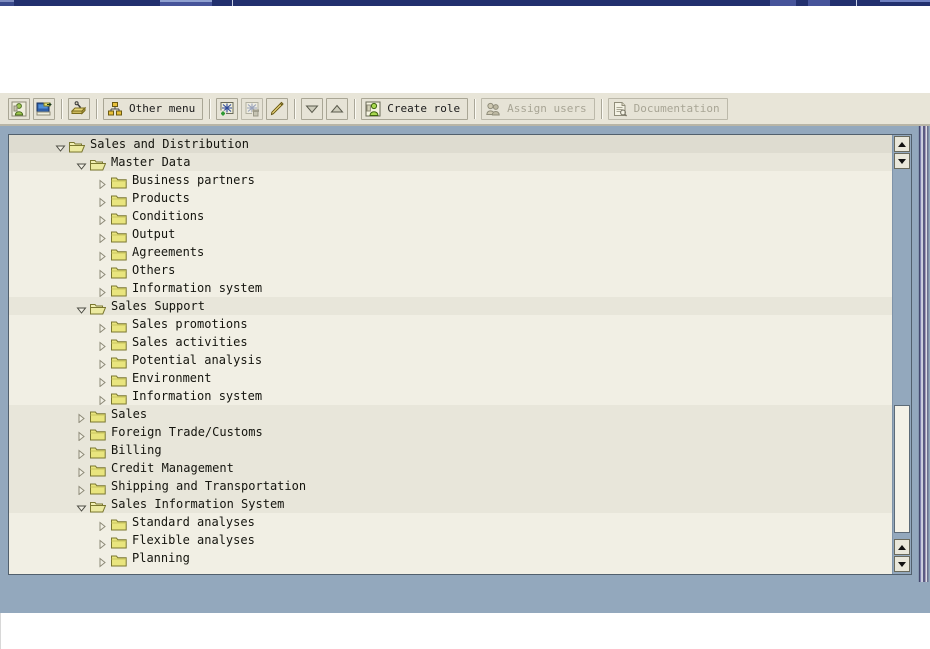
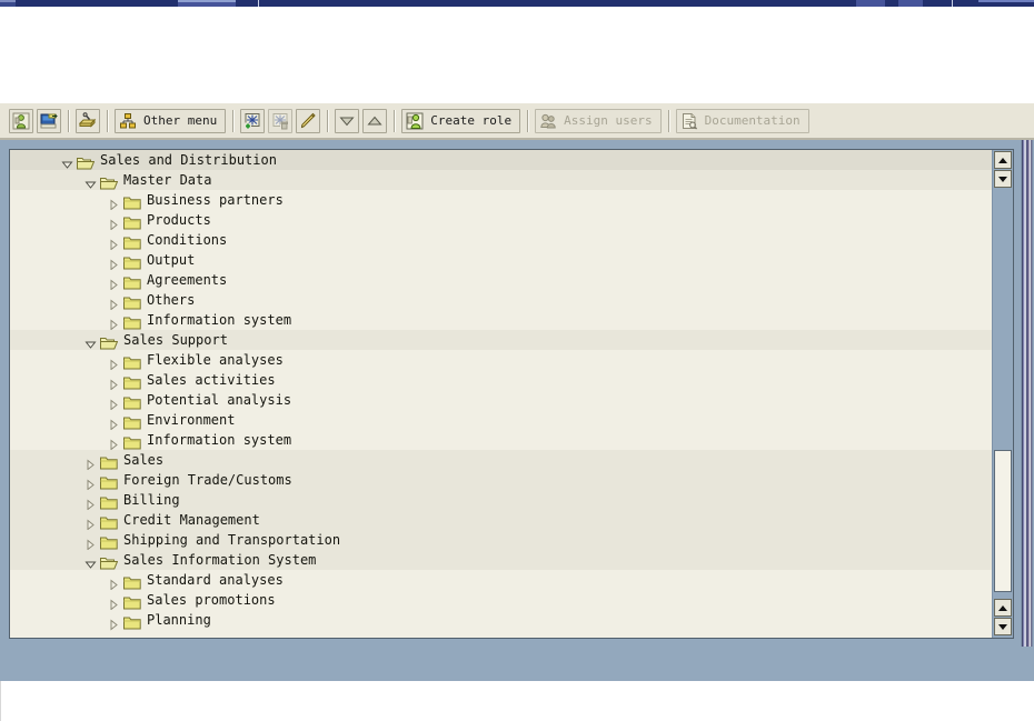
  Other menu
  Create role
  Assign users
  Documentation
  Sales and Distribution
  Master Data
  Business partners
  Products
  Conditions
  Output
  Agreements
  Others
  Information system
  Sales Support
- Sales promotions
+ Flexible analyses
  Sales activities
  Potential analysis
  Environment
  Information system
  Sales
  Foreign Trade/Customs
  Billing
  Credit Management
  Shipping and Transportation
  Sales Information System
  Standard analyses
- Flexible analyses
+ Sales promotions
  Planning
